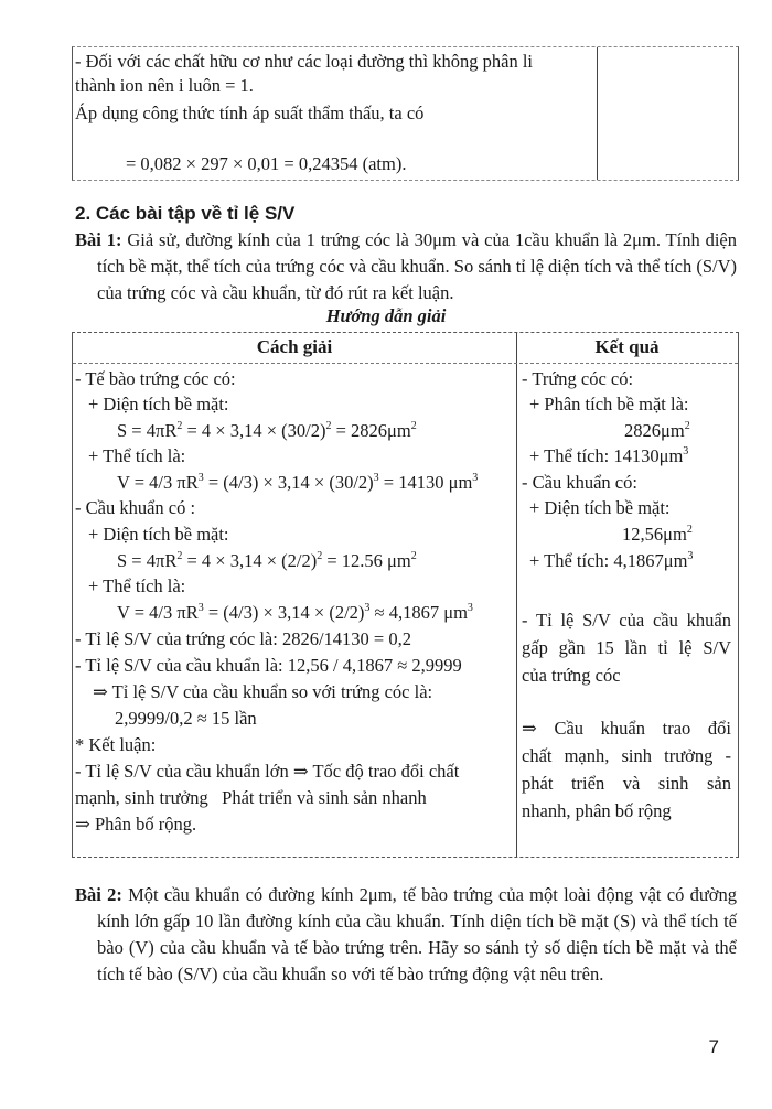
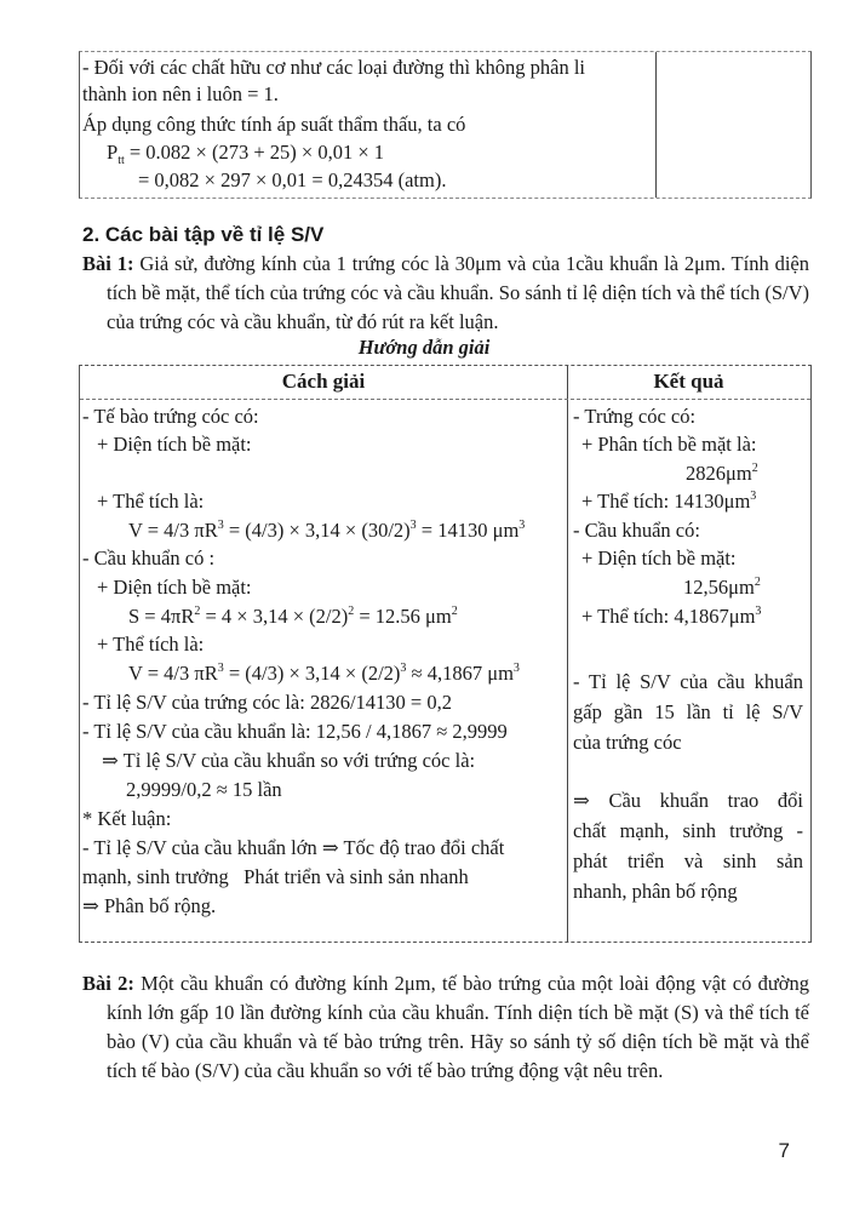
  - Đối với các chất hữu cơ như các loại đường thì không phân li
  thành ion nên i luôn = 1.
  Áp dụng công thức tính áp suất thẩm thấu, ta có
+ Ptt = 0.082 × (273 + 25) × 0,01 × 1
  = 0,082 × 297 × 0,01 = 0,24354 (atm).
  2. Các bài tập về tỉ lệ S/V
  Bài 1: Giả sử, đường kính của 1 trứng cóc là 30μm và của 1cầu khuẩn là 2μm. Tính diện tích bề mặt, thể tích của trứng cóc và cầu khuẩn. So sánh tỉ lệ diện tích và thể tích (S/V) của trứng cóc và cầu khuẩn, từ đó rút ra kết luận.
  Hướng dẫn giải
  Cách giải
  Kết quả
  - Tế bào trứng cóc có:
  + Diện tích bề mặt:
- S = 4πR2 = 4 × 3,14 × (30/2)2 = 2826μm2
  + Thể tích là:
  V = 4/3 πR3 = (4/3) × 3,14 × (30/2)3 = 14130 μm3
  - Cầu khuẩn có :
  + Diện tích bề mặt:
  S = 4πR2 = 4 × 3,14 × (2/2)2 = 12.56 μm2
  + Thể tích là:
  V = 4/3 πR3 = (4/3) × 3,14 × (2/2)3 ≈ 4,1867 μm3
  - Tỉ lệ S/V của trứng cóc là: 2826/14130 = 0,2
  - Tỉ lệ S/V của cầu khuẩn là: 12,56 / 4,1867 ≈ 2,9999
  ⇒ Tỉ lệ S/V của cầu khuẩn so với trứng cóc là:
  2,9999/0,2 ≈ 15 lần
  * Kết luận:
  - Tỉ lệ S/V của cầu khuẩn lớn ⇒ Tốc độ trao đổi chất
  mạnh, sinh trưởng Phát triển và sinh sản nhanh
  ⇒ Phân bố rộng.
  - Trứng cóc có:
  + Phân tích bề mặt là:
  2826μm2
  + Thể tích: 14130μm3
  - Cầu khuẩn có:
  + Diện tích bề mặt:
  12,56μm2
  + Thể tích: 4,1867μm3
  - Tỉ lệ S/V của cầu khuẩn
  gấp gần 15 lần tỉ lệ S/V
  của trứng cóc
  ⇒ Cầu khuẩn trao đổi
  chất mạnh, sinh trưởng -
  phát triển và sinh sản
  nhanh, phân bố rộng
  Bài 2: Một cầu khuẩn có đường kính 2μm, tế bào trứng của một loài động vật có đường kính lớn gấp 10 lần đường kính của cầu khuẩn. Tính diện tích bề mặt (S) và thể tích tế bào (V) của cầu khuẩn và tế bào trứng trên. Hãy so sánh tỷ số diện tích bề mặt và thể tích tế bào (S/V) của cầu khuẩn so với tế bào trứng động vật nêu trên.
  7
